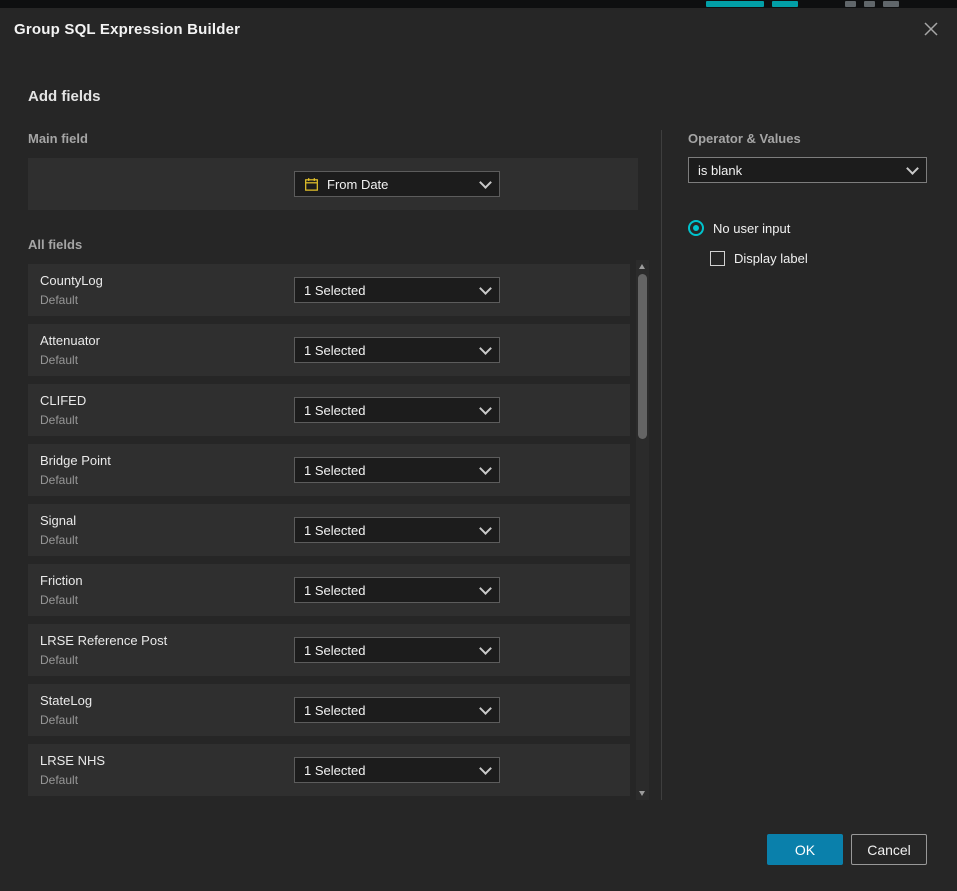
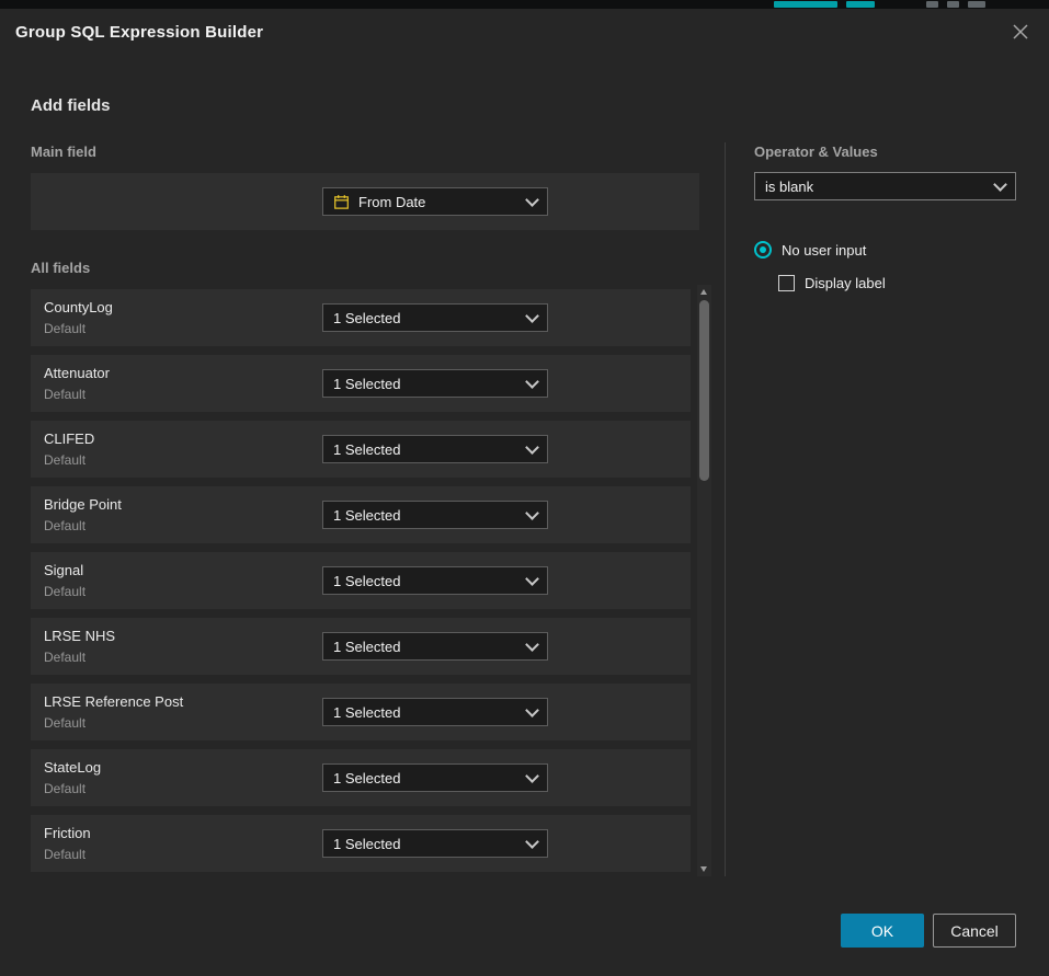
  Group SQL Expression Builder
  Add fields
  Main field
  From Date
  All fields
  CountyLog
  Default
  1 Selected
  Attenuator
  Default
  1 Selected
  CLIFED
  Default
  1 Selected
  Bridge Point
  Default
  1 Selected
  Signal
  Default
  1 Selected
- Friction
+ LRSE NHS
  Default
  1 Selected
  LRSE Reference Post
  Default
  1 Selected
  StateLog
  Default
  1 Selected
- LRSE NHS
+ Friction
  Default
  1 Selected
  Operator & Values
  is blank
  No user input
  Display label
  OK
  Cancel
